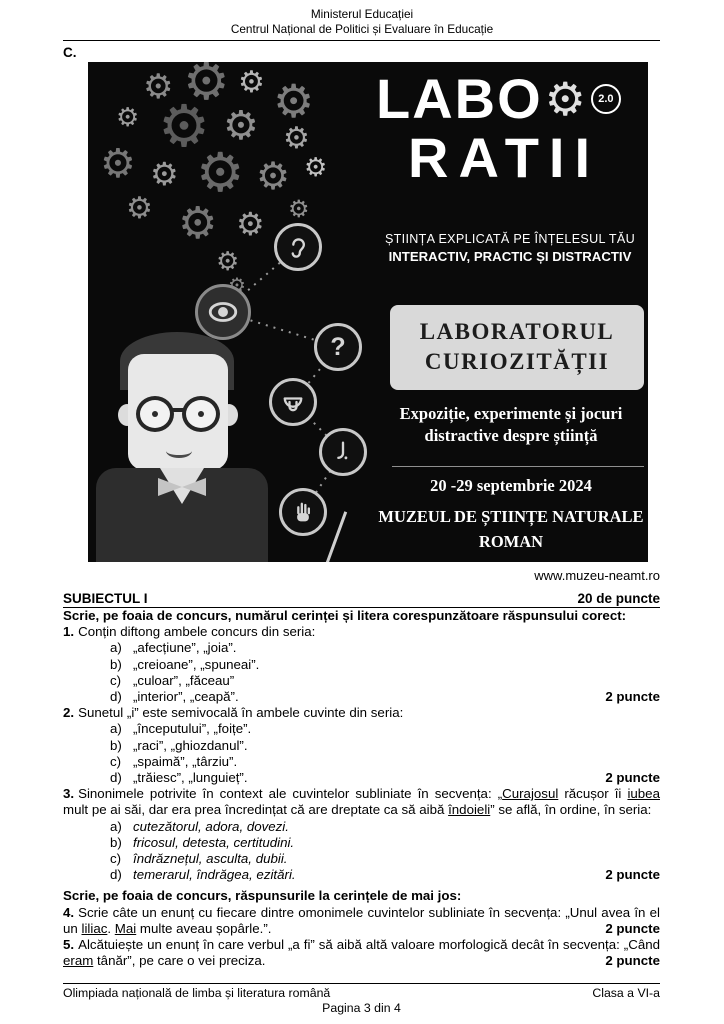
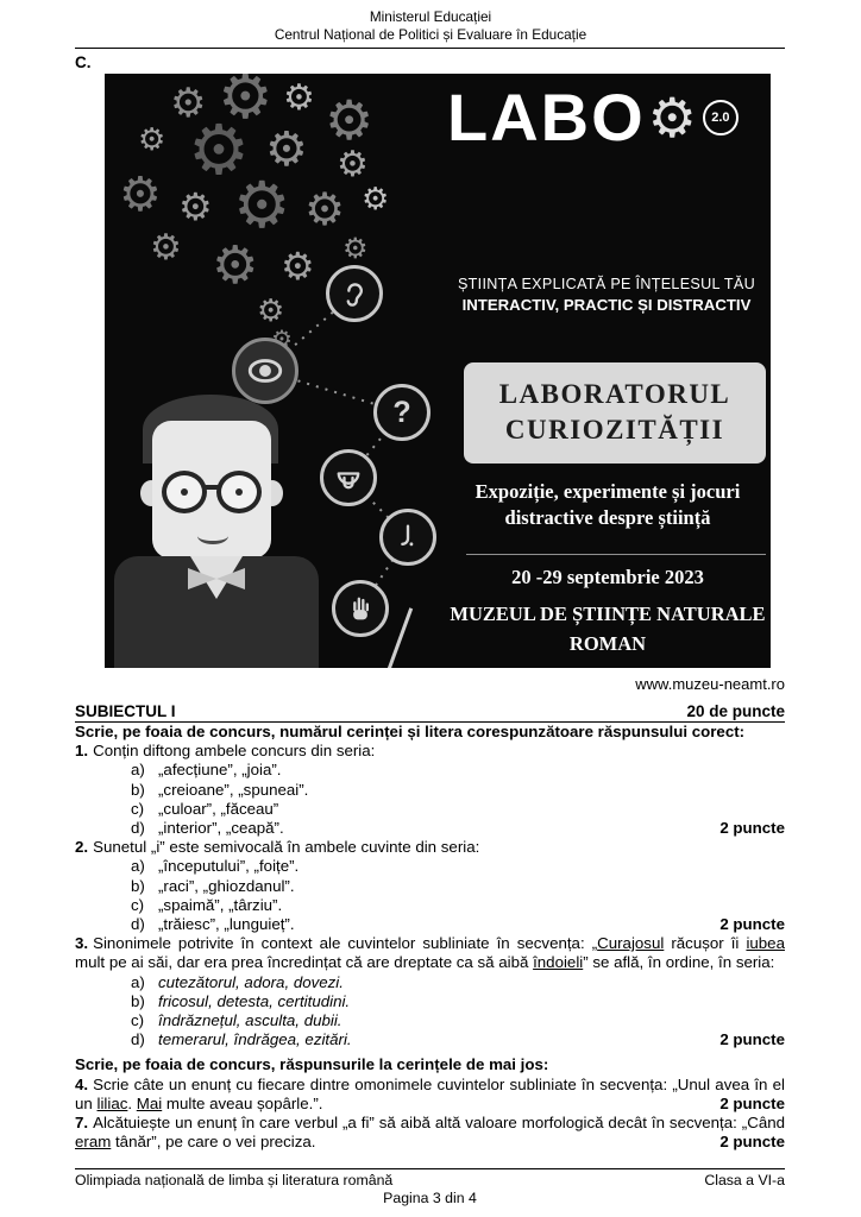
  Ministerul Educației
  Centrul Național de Politici și Evaluare în Educație
  C.
  ⚙
  ⚙
  ⚙
  ⚙
  ⚙
  ⚙
  ⚙
  ⚙
  ⚙
  ⚙
  ⚙
  ⚙
  ⚙
  ⚙
  ⚙
  ⚙
  ⚙
  ⚙
  ⚙
  LABO
  ⚙
  2.0
- RATII
  ȘTIINȚA EXPLICATĂ PE ÎNȚELESUL TĂU
  INTERACTIV, PRACTIC ȘI DISTRACTIV
  LABORATORUL
  CURIOZITĂȚII
  Expoziție, experimente și jocuri
  distractive despre știință
- 20 -29 septembrie 2024
+ 20 -29 septembrie 2023
  MUZEUL DE ȘTIINȚE NATURALE
  ROMAN
  ?
  www.muzeu-neamt.ro
  SUBIECTUL I
  20 de puncte
  Scrie, pe foaia de concurs, numărul cerinței și litera corespunzătoare răspunsului corect:
  1. Conțin diftong ambele concurs din seria:
  a)
  „afecțiune”, „joia”.
  b)
  „creioane”, „spuneai”.
  c)
  „culoar”, „făceau”
  d)
  „interior”, „ceapă”.
  2 puncte
  2. Sunetul „i” este semivocală în ambele cuvinte din seria:
  a)
  „începutului”, „foițe”.
  b)
  „raci”, „ghiozdanul”.
  c)
  „spaimă”, „târziu”.
  d)
  „trăiesc”, „lunguieț”.
  2 puncte
  3. Sinonimele potrivite în context ale cuvintelor subliniate în secvența: „Curajosul răcușor îi iubea mult pe ai săi, dar era prea încredințat că are dreptate ca să aibă îndoieli” se află, în ordine, în seria:
  a)
  cutezătorul, adora, dovezi.
  b)
  fricosul, detesta, certitudini.
  c)
  îndrăznețul, asculta, dubii.
  d)
  temerarul, îndrăgea, ezitări.
  2 puncte
  Scrie, pe foaia de concurs, răspunsurile la cerințele de mai jos:
  4. Scrie câte un enunț cu fiecare dintre omonimele cuvintelor subliniate în secvența: „Unul avea în el un liliac. Mai multe aveau șopârle.”.
  2 puncte
- 5. Alcătuiește un enunț în care verbul „a fi” să aibă altă valoare morfologică decât în secvența: „Când eram tânăr”, pe care o vei preciza.
+ 7. Alcătuiește un enunț în care verbul „a fi” să aibă altă valoare morfologică decât în secvența: „Când eram tânăr”, pe care o vei preciza.
  2 puncte
  Olimpiada națională de limba și literatura română
  Clasa a VI-a
  Pagina 3 din 4
